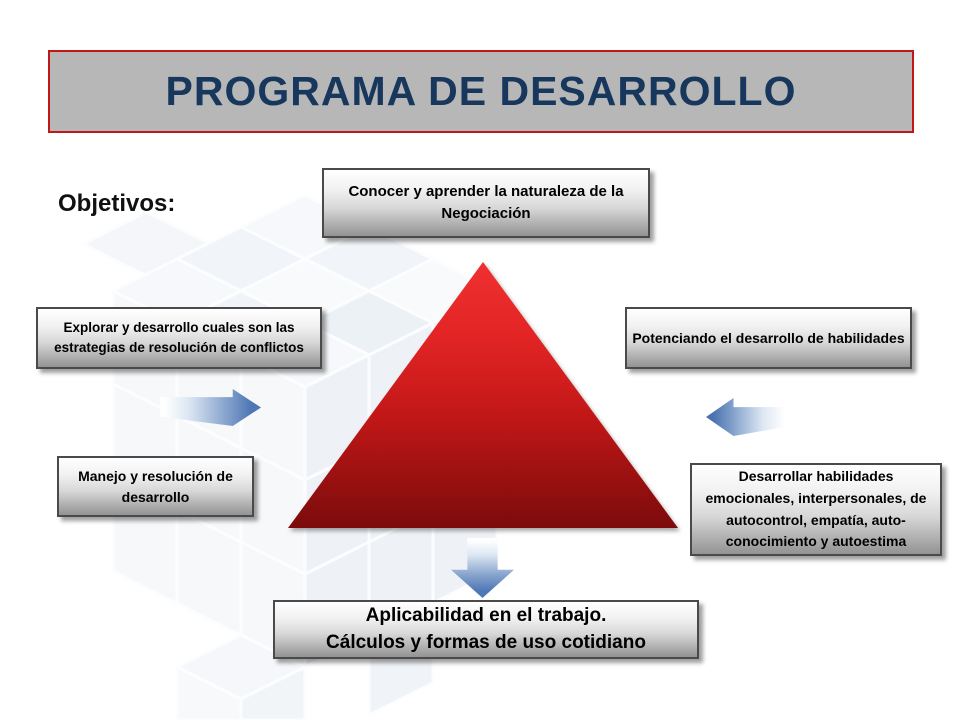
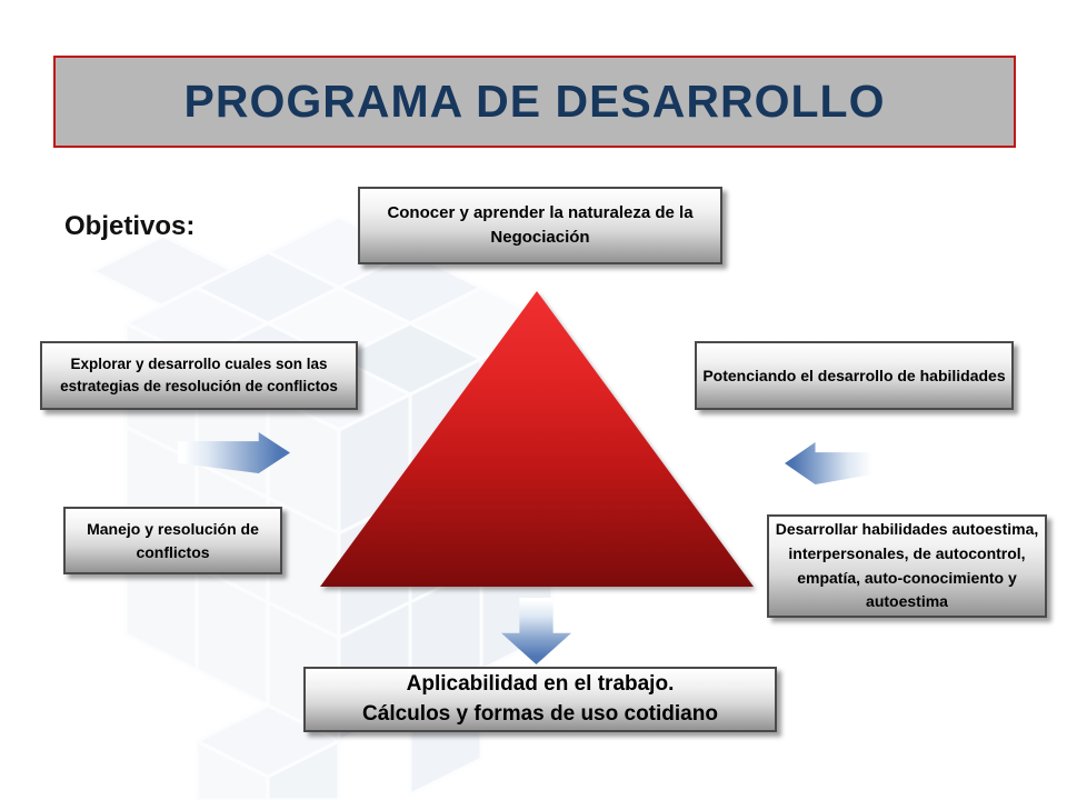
  PROGRAMA DE DESARROLLO
  Objetivos:
  Conocer y aprender la naturaleza de la Negociación
  Explorar y desarrollo cuales son las estrategias de resolución de conflictos
- Manejo y resolución de desarrollo
+ Manejo y resolución de conflictos
  Potenciando el desarrollo de habilidades
- Desarrollar habilidades emocionales, interpersonales, de autocontrol, empatía, auto-conocimiento y autoestima
+ Desarrollar habilidades autoestima, interpersonales, de autocontrol, empatía, auto-conocimiento y autoestima
  Aplicabilidad en el trabajo.
  Cálculos y formas de uso cotidiano
